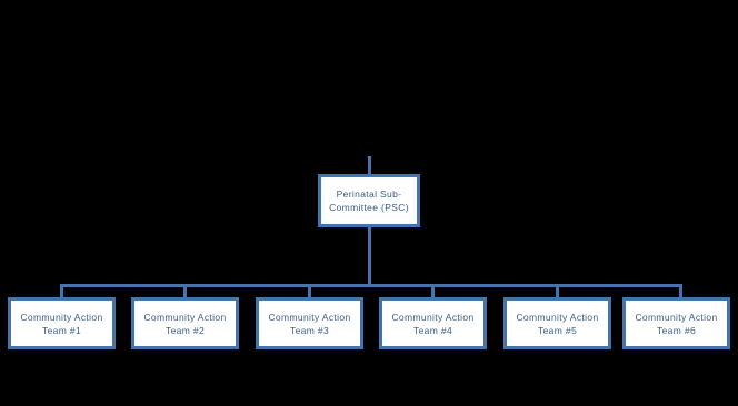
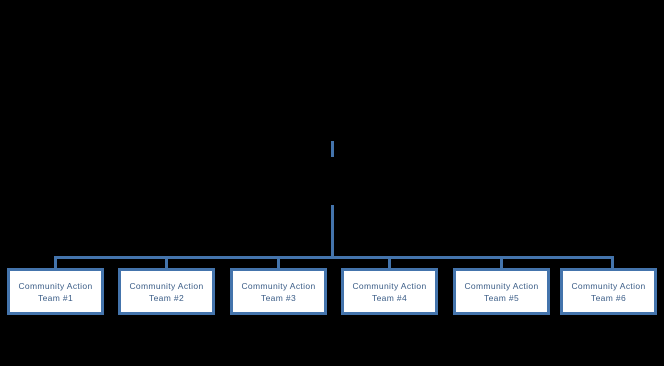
- Perinatal Sub-
- Committee (PSC)
  Community Action
  Team #1
  Community Action
  Team #2
  Community Action
  Team #3
  Community Action
  Team #4
  Community Action
  Team #5
  Community Action
  Team #6
